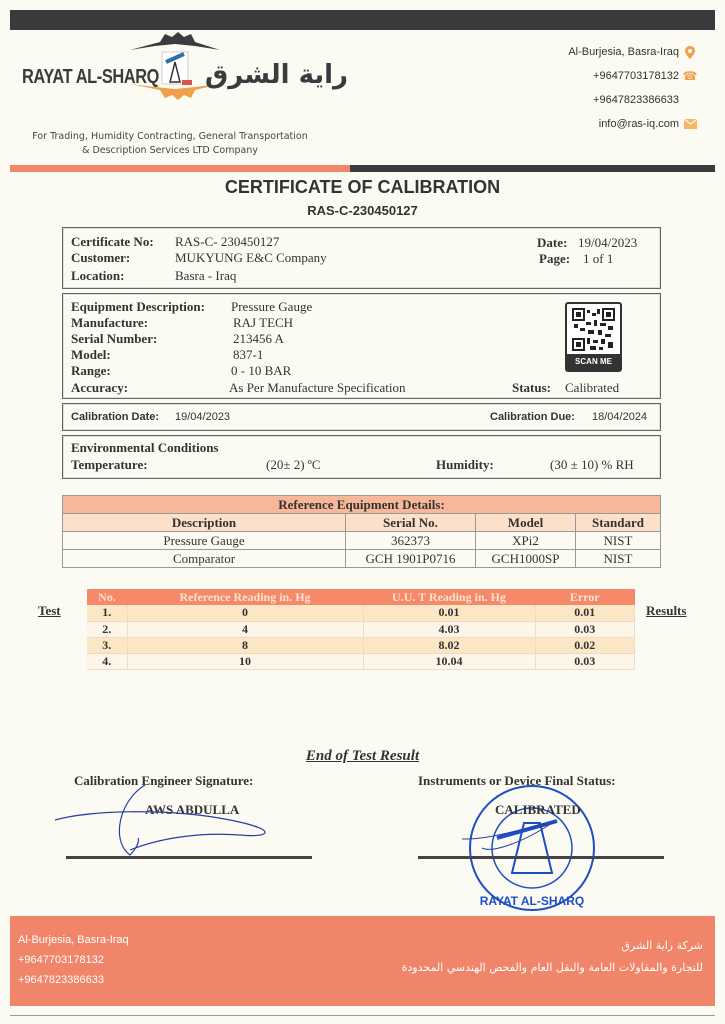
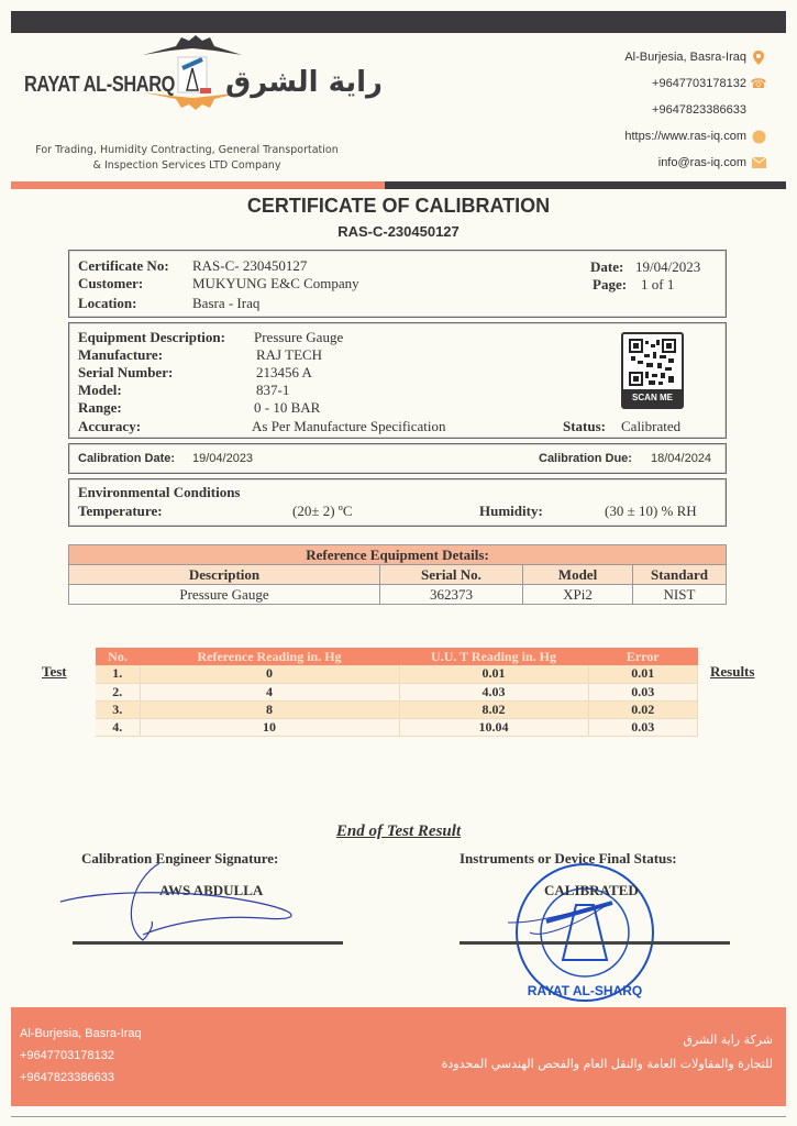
  RAYAT AL-SHARQ
  راية الشرق
  For Trading, Humidity Contracting, General Transportation
- & Description Services LTD Company
+ & Inspection Services LTD Company
  Al-Burjesia, Basra-Iraq
  +9647703178132
  ☎
  +9647823386633
+ https://www.ras-iq.com
  info@ras-iq.com
  CERTIFICATE OF CALIBRATION
  RAS-C-230450127
  Certificate No:
  RAS-C- 230450127
  Customer:
  MUKYUNG E&C Company
  Location:
  Basra - Iraq
  Date:
  19/04/2023
  Page:
  1 of 1
  Equipment Description:
  Pressure Gauge
  Manufacture:
  RAJ TECH
  Serial Number:
  213456 A
  Model:
  837-1
  Range:
  0 - 10 BAR
  Accuracy:
  As Per Manufacture Specification
  Status:
  Calibrated
  SCAN ME
  Calibration Date:
  19/04/2023
  Calibration Due:
  18/04/2024
  Environmental Conditions
  Temperature:
  (20± 2) ºC
  Humidity:
  (30 ± 10) % RH
  Reference Equipment Details:
  Description	Serial No.	Model	Standard
  Pressure Gauge	362373	XPi2	NIST
- Comparator	GCH 1901P0716	GCH1000SP	NIST
  Test
  Results
  No.	Reference Reading in. Hg	U.U. T Reading in. Hg	Error
  1.	0	0.01	0.01
  2.	4	4.03	0.03
  3.	8	8.02	0.02
  4.	10	10.04	0.03
  End of Test Result
  Calibration Engineer Signature:
  AWS ABDULLA
  Instruments or Device Final Status:
  RAYAT AL-SHARQ
  CALIBRATED
  Al-Burjesia, Basra-Iraq
  +9647703178132
  +9647823386633
  شركة راية الشرق
  للتجارة والمقاولات العامة والنقل العام والفحص الهندسي المحدودة
